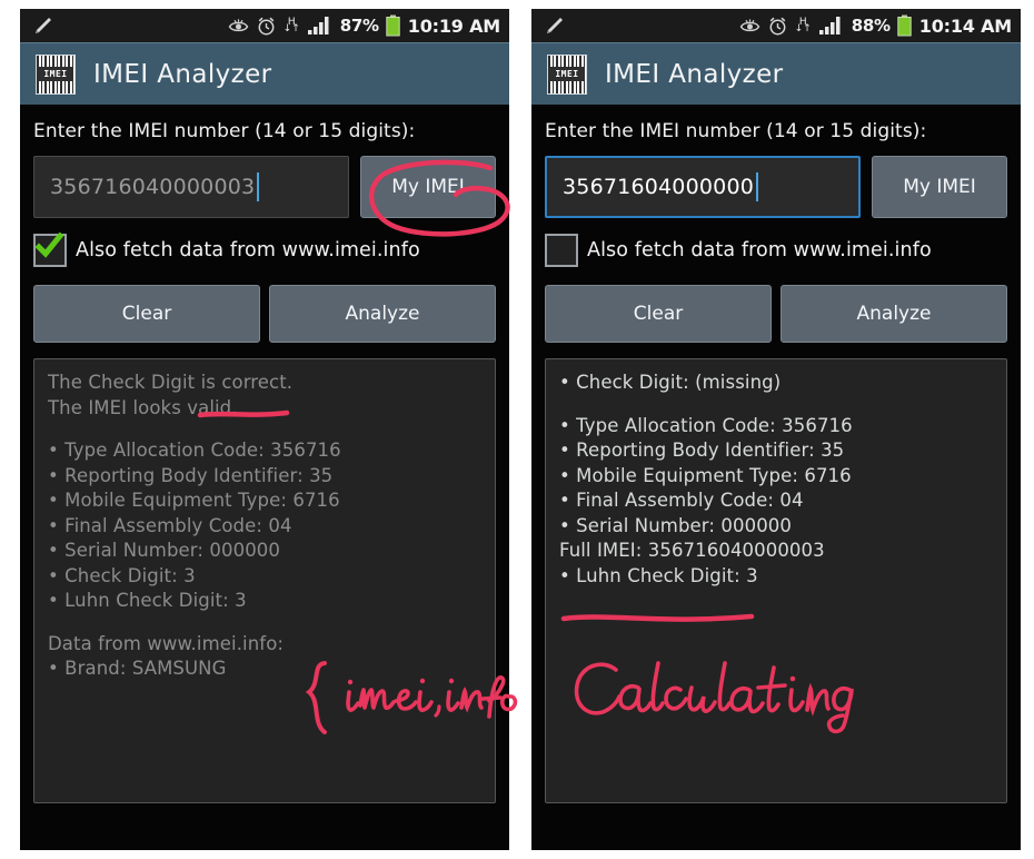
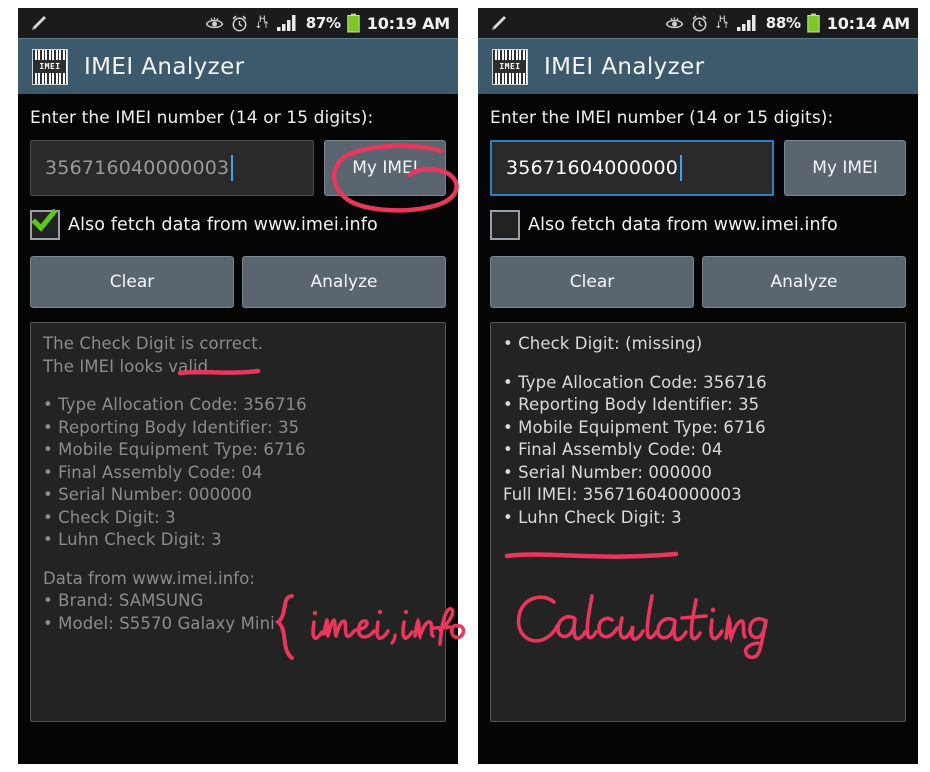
  H
  ↓↑
  87%
  10:19 AM
  IMEI
  IMEI Analyzer
  Enter the IMEI number (14 or 15 digits):
  356716040000003
  My IMEI
  Also fetch data from www.imei.info
  Clear
  Analyze
  The Check Digit is correct.
  The IMEI looks valid.
  • Type Allocation Code: 356716
  • Reporting Body Identifier: 35
  • Mobile Equipment Type: 6716
  • Final Assembly Code: 04
  • Serial Number: 000000
  • Check Digit: 3
  • Luhn Check Digit: 3
  Data from www.imei.info:
  • Brand: SAMSUNG
+ • Model: S5570 Galaxy Mini
  H
  ↓↑
  88%
  10:14 AM
  IMEI
  IMEI Analyzer
  Enter the IMEI number (14 or 15 digits):
  35671604000000
  My IMEI
  Also fetch data from www.imei.info
  Clear
  Analyze
  • Check Digit: (missing)
  • Type Allocation Code: 356716
  • Reporting Body Identifier: 35
  • Mobile Equipment Type: 6716
  • Final Assembly Code: 04
  • Serial Number: 000000
  Full IMEI: 356716040000003
  • Luhn Check Digit: 3
